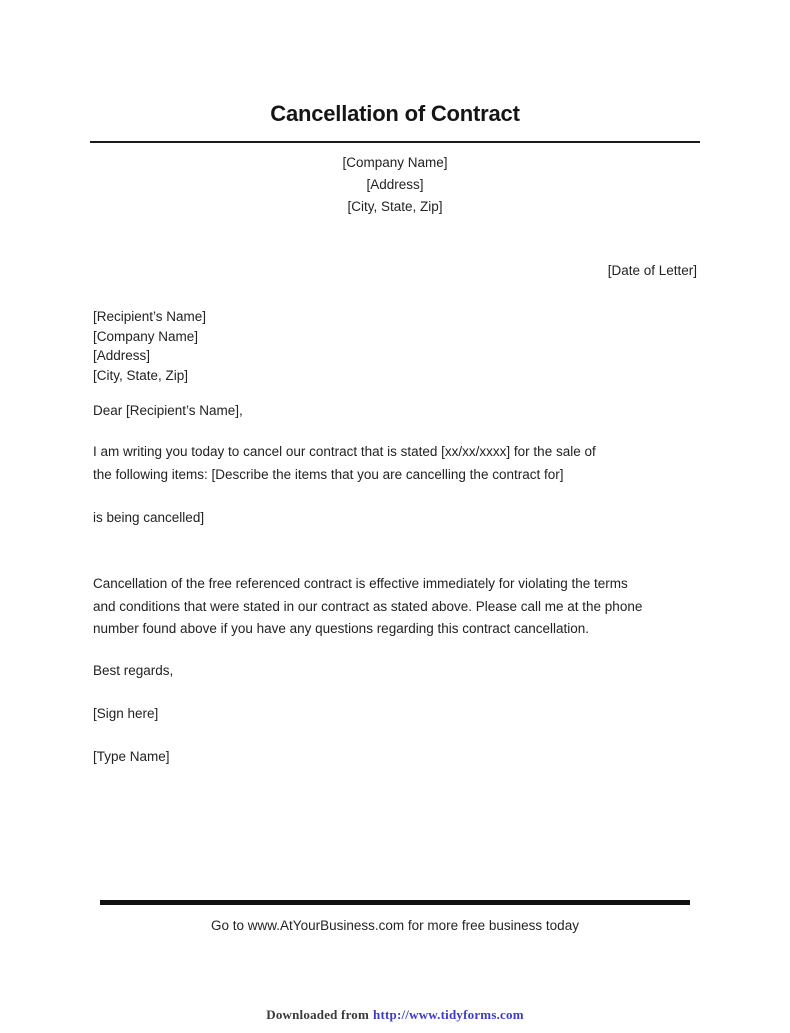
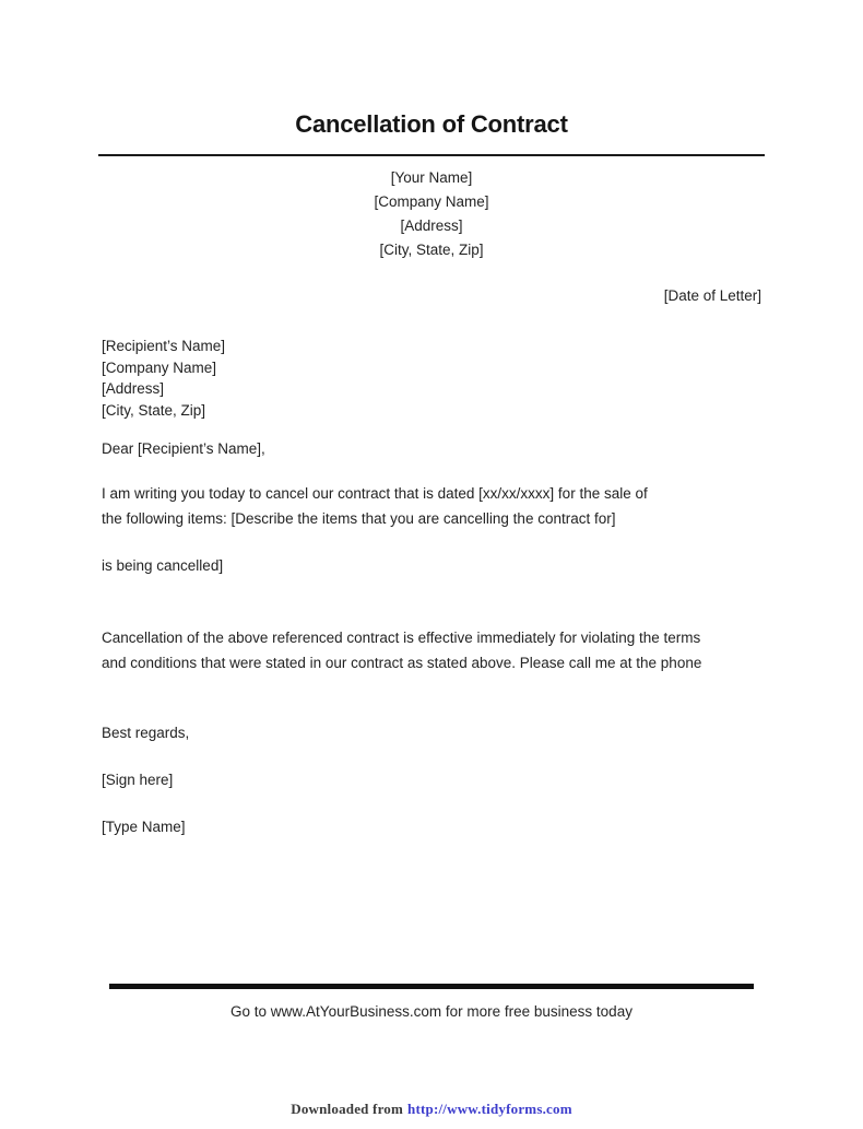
  Cancellation of Contract
+ [Your Name]
  [Company Name]
  [Address]
  [City, State, Zip]
  [Date of Letter]
  [Recipient’s Name]
  [Company Name]
  [Address]
  [City, State, Zip]
  Dear [Recipient’s Name],
- I am writing you today to cancel our contract that is stated [xx/xx/xxxx] for the sale of
+ I am writing you today to cancel our contract that is dated [xx/xx/xxxx] for the sale of
  the following items: [Describe the items that you are cancelling the contract for]
  is being cancelled]
- Cancellation of the free referenced contract is effective immediately for violating the terms
+ Cancellation of the above referenced contract is effective immediately for violating the terms
  and conditions that were stated in our contract as stated above. Please call me at the phone
- number found above if you have any questions regarding this contract cancellation.
  Best regards,
  [Sign here]
  [Type Name]
  Go to www.AtYourBusiness.com for more free business today
  Downloaded from http://www.tidyforms.com
